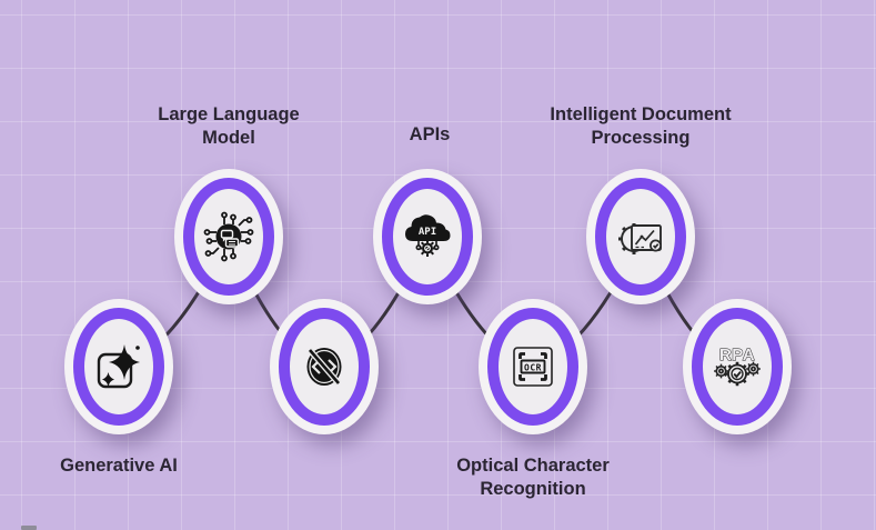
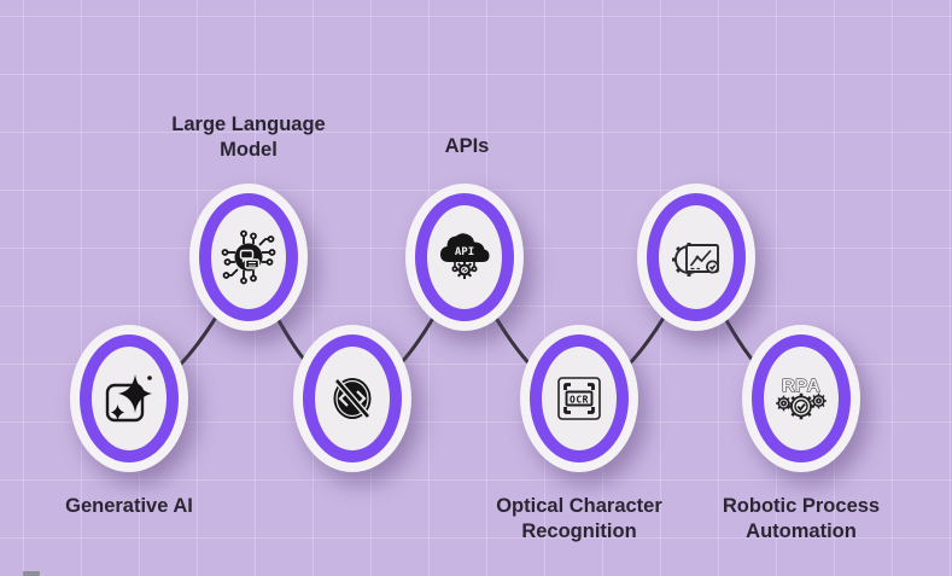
  Generative AI
  Large Language Model
  API
  APIs
  OCR
  Optical Character Recognition
- Intelligent Document Processing
  RPA
+ Robotic Process Automation
